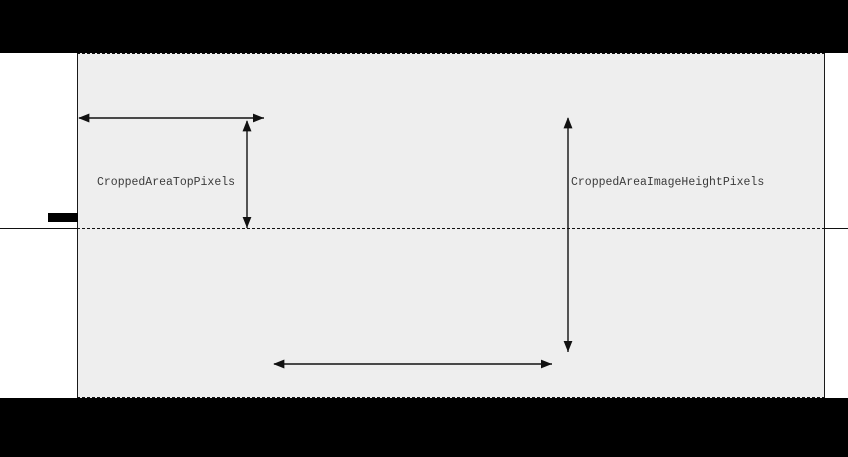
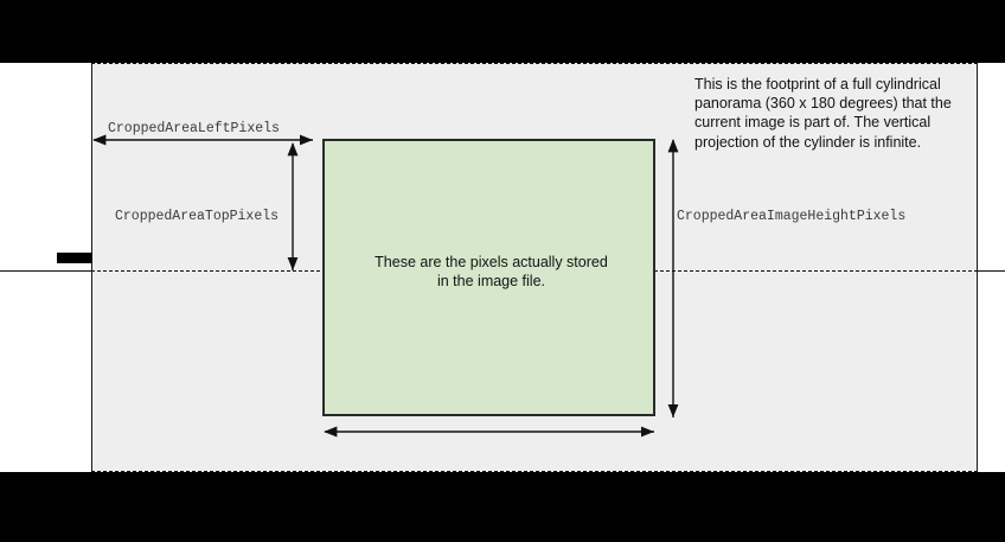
+ These are the pixels actually stored
+ in the image file.
+ This is the footprint of a full cylindrical
+ panorama (360 x 180 degrees) that the
+ current image is part of. The vertical
+ projection of the cylinder is infinite.
+ CroppedAreaLeftPixels
  CroppedAreaTopPixels
  CroppedAreaImageHeightPixels
